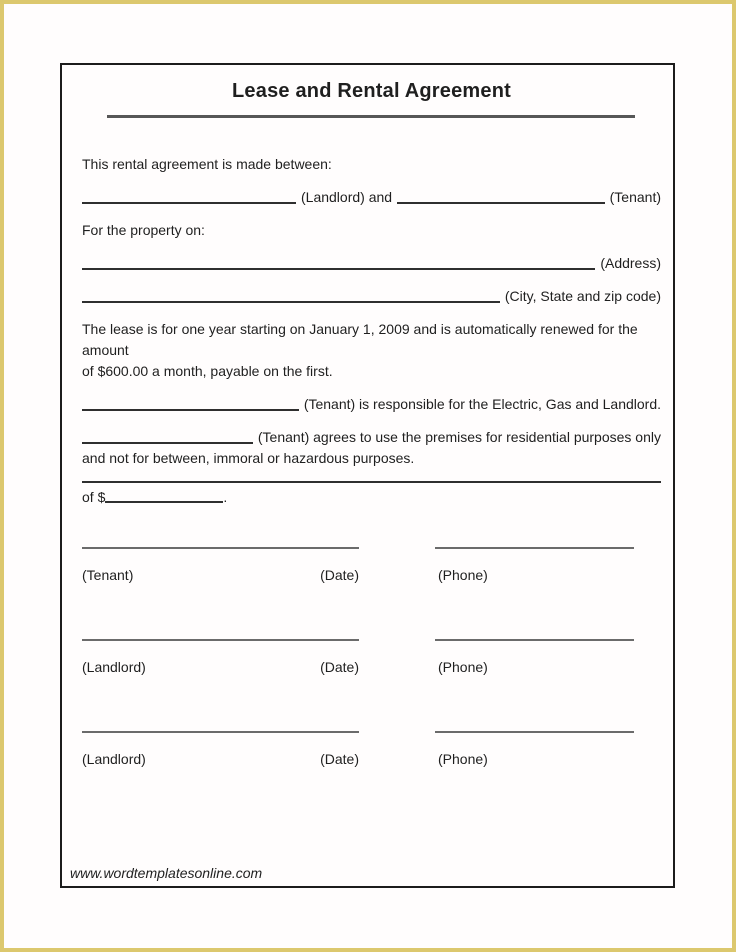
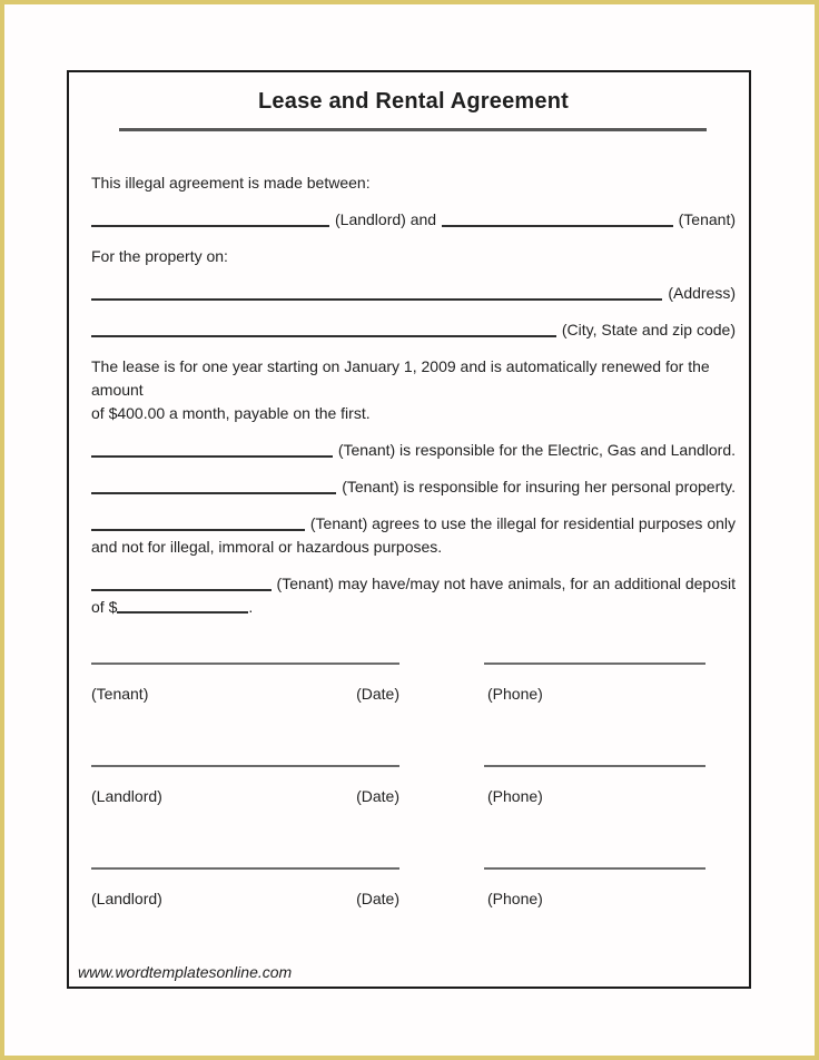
  Lease and Rental Agreement
- This rental agreement is made between:
+ This illegal agreement is made between:
  (Landlord) and
  (Tenant)
  For the property on:
  (Address)
  (City, State and zip code)
  The lease is for one year starting on January 1, 2009 and is automatically renewed for the amount
- of $600.00 a month, payable on the first.
+ of $400.00 a month, payable on the first.
  (Tenant) is responsible for the Electric, Gas and Landlord.
+ (Tenant) is responsible for insuring her personal property.
- (Tenant) agrees to use the premises for residential purposes only
+ (Tenant) agrees to use the illegal for residential purposes only
- and not for between, immoral or hazardous purposes.
+ and not for illegal, immoral or hazardous purposes.
+ (Tenant) may have/may not have animals, for an additional deposit
  of $ .
  (Tenant)
  (Date)
  (Phone)
  (Landlord)
  (Date)
  (Phone)
  (Landlord)
  (Date)
  (Phone)
  www.wordtemplatesonline.com
